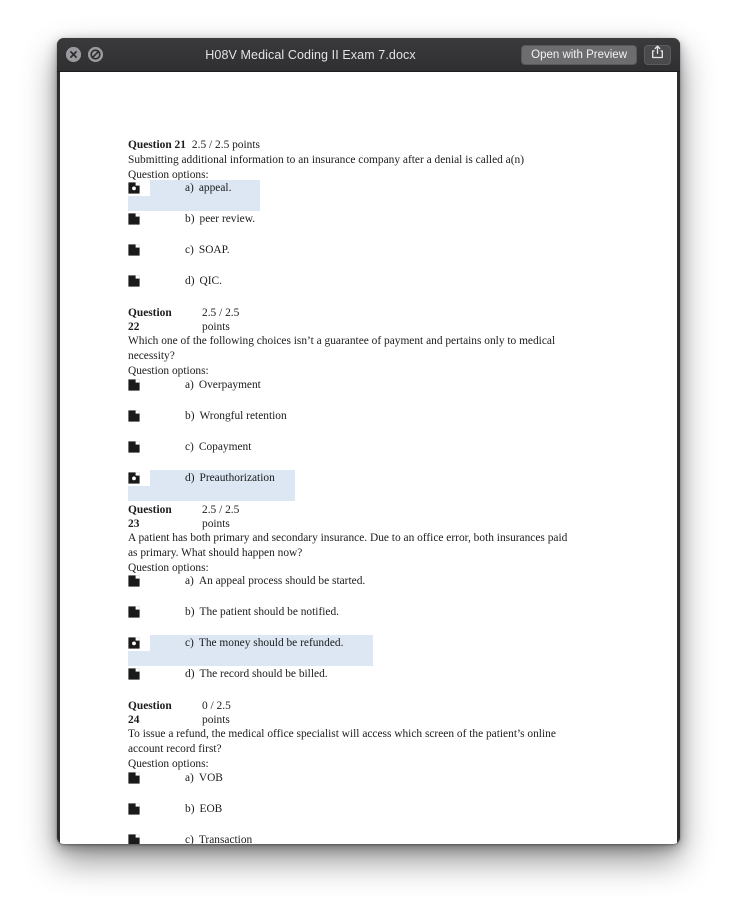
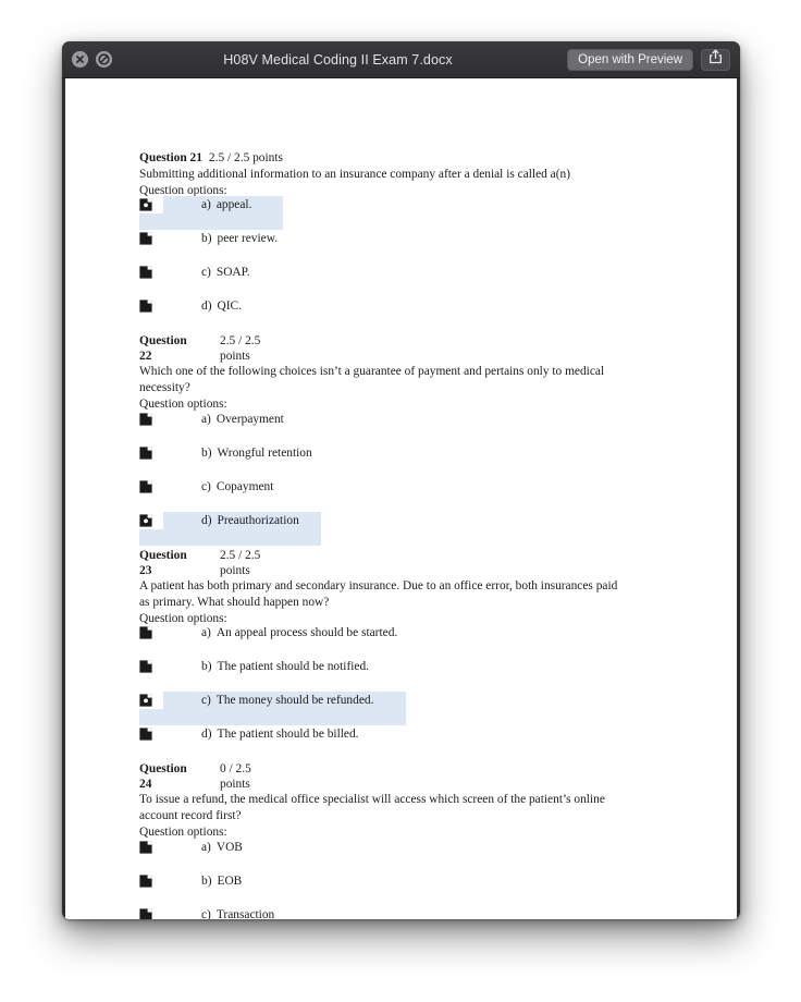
  H08V Medical Coding II Exam 7.docx
  Open with Preview
  Question 21 2.5 / 2.5 points
  Submitting additional information to an insurance company after a denial is called a(n)
  Question options:
  a) appeal.
  b) peer review.
  c) SOAP.
  d) QIC.
  Question
  22
  2.5 / 2.5
  points
  Which one of the following choices isn’t a guarantee of payment and pertains only to medical
  necessity?
  Question options:
  a) Overpayment
  b) Wrongful retention
  c) Copayment
  d) Preauthorization
  Question
  23
  2.5 / 2.5
  points
  A patient has both primary and secondary insurance. Due to an office error, both insurances paid
  as primary. What should happen now?
  Question options:
  a) An appeal process should be started.
  b) The patient should be notified.
  c) The money should be refunded.
- d) The record should be billed.
+ d) The patient should be billed.
  Question
  24
  0 / 2.5
  points
  To issue a refund, the medical office specialist will access which screen of the patient’s online
  account record first?
  Question options:
  a) VOB
  b) EOB
  c) Transaction
